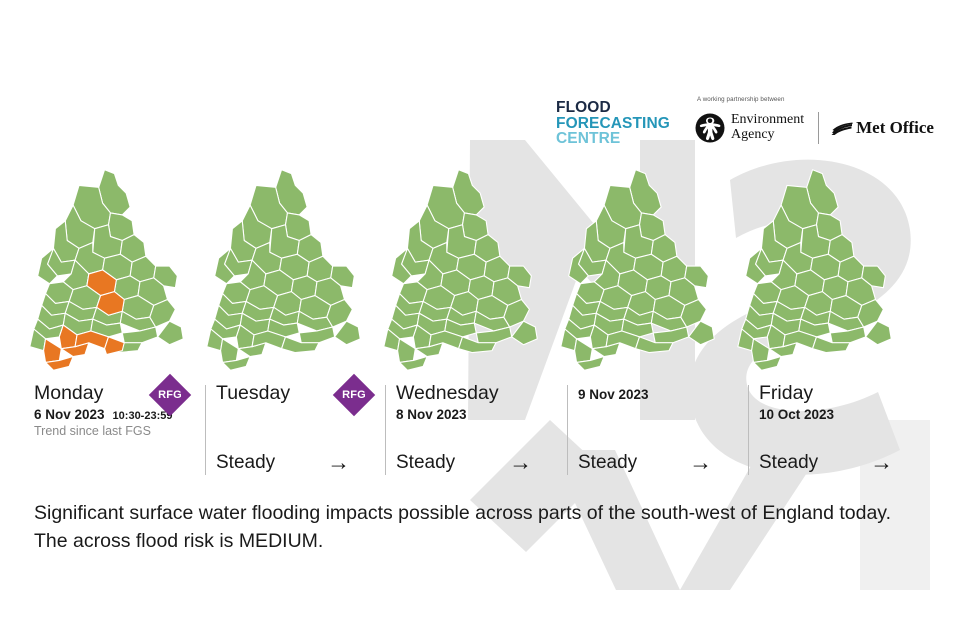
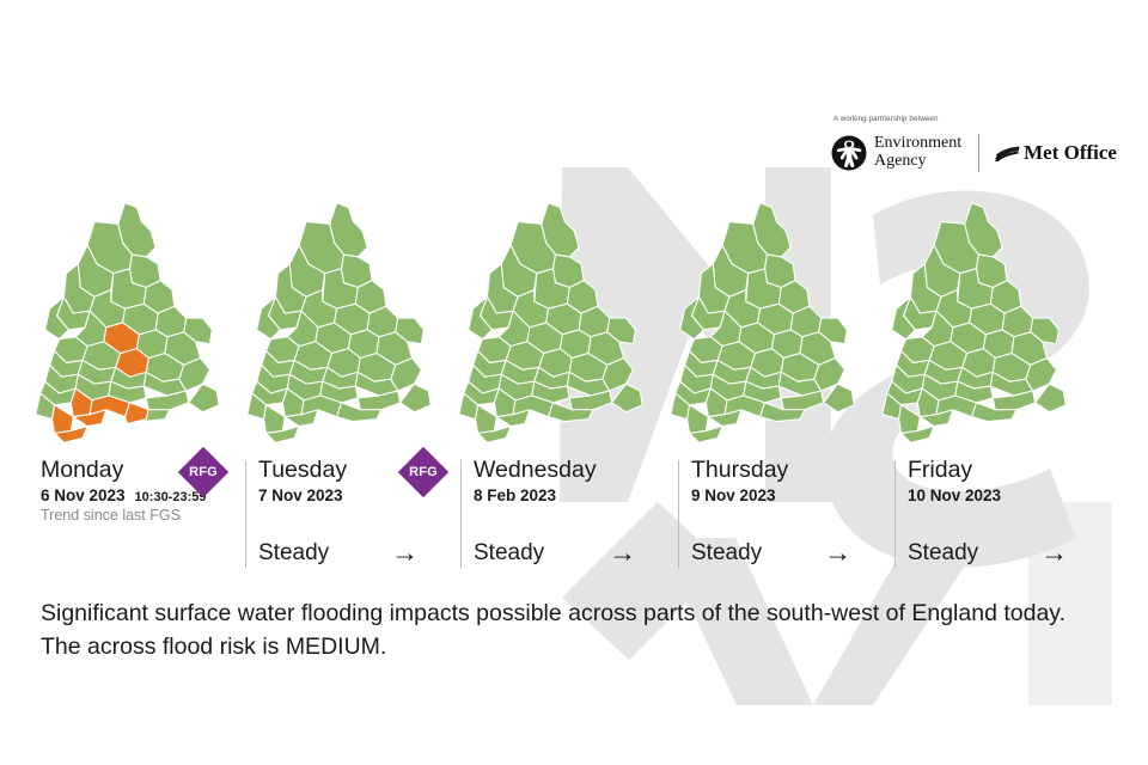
- FLOOD
- FORECASTING
- CENTRE
  Environment
  Agency
  Met Office
  Monday
  6 Nov 2023
  10:30-23:5
  Trend since last FGS
  RFG
  Tuesday
+ 7 Nov 2023
  Steady
  →
  RFG
  Wednesday
- 8 Nov 2023
+ 8 Feb 2023
  Steady
  →
+ Thursday
  9 Nov 2023
  Steady
  →
  Friday
- 10 Oct 2023
+ 10 Nov 2023
  Steady
  →
  Significant surface water flooding impacts possible across parts of the south-west of England today. The across flood risk is MEDIUM.
